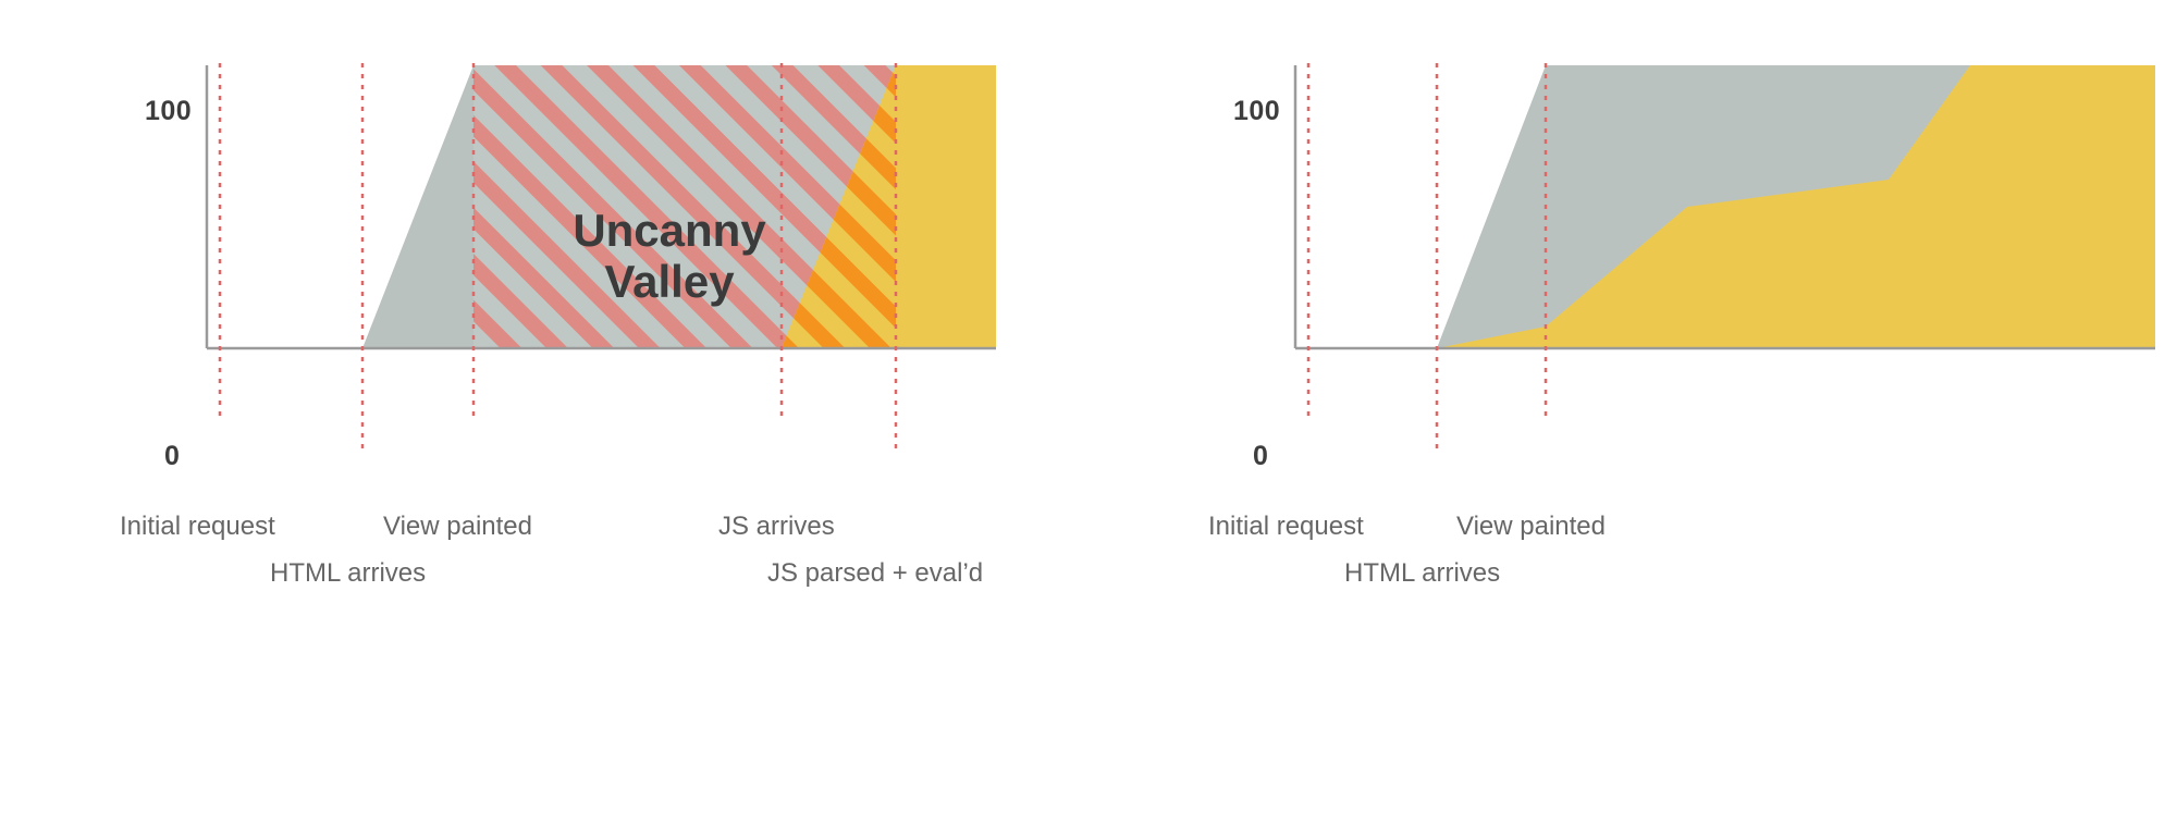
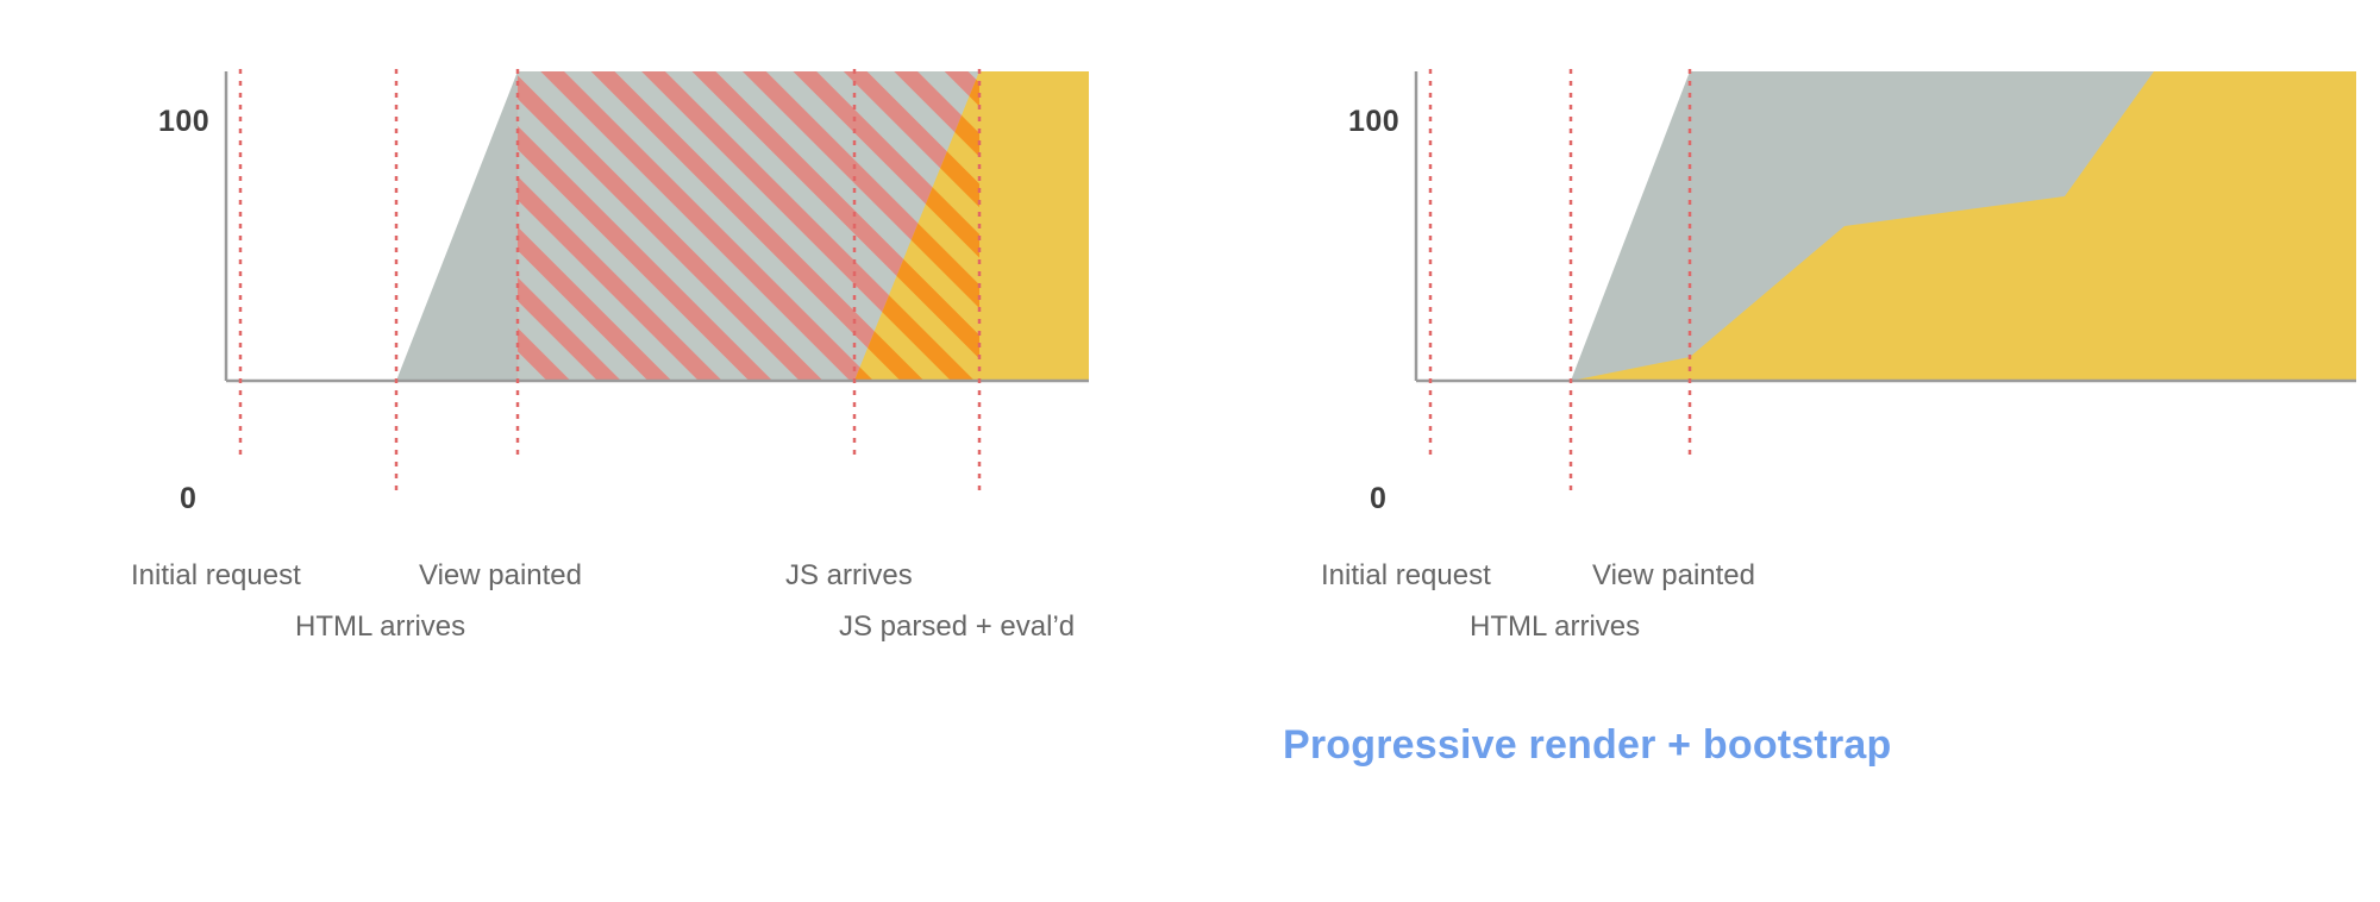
  100
  0
- Uncanny
- Valley
  Initial request
  HTML arrives
  View painted
  JS arrives
  JS parsed + eval’d
  100
  0
  Initial request
  HTML arrives
  View painted
+ Progressive render + bootstrap
